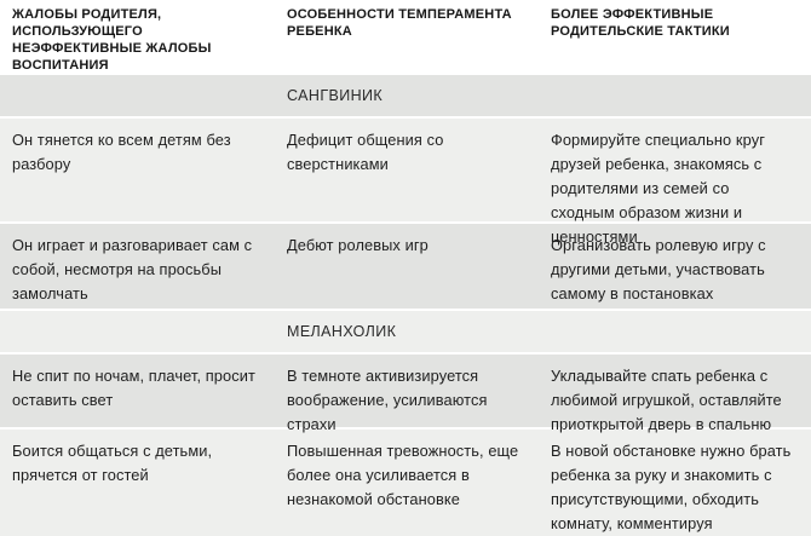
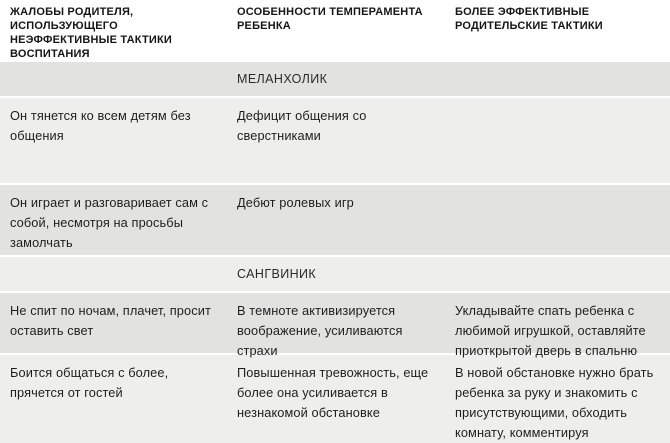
- ЖАЛОБЫ РОДИТЕЛЯ, ИСПОЛЬЗУЮЩЕГО НЕЭФФЕКТИВНЫЕ ЖАЛОБЫ ВОСПИТАНИЯ
+ ЖАЛОБЫ РОДИТЕЛЯ, ИСПОЛЬЗУЮЩЕГО НЕЭФФЕКТИВНЫЕ ТАКТИКИ ВОСПИТАНИЯ
  ОСОБЕННОСТИ ТЕМПЕРАМЕНТА РЕБЕНКА
  БОЛЕЕ ЭФФЕКТИВНЫЕ РОДИТЕЛЬСКИЕ ТАКТИКИ
- САНГВИНИК
+ МЕЛАНХОЛИК
- Он тянется ко всем детям без разбору
+ Он тянется ко всем детям без общения
  Дефицит общения со сверстниками
- Формируйте специально круг друзей ребенка, знакомясь с родителями из семей со сходным образом жизни и ценностями
  Он играет и разговаривает сам с собой, несмотря на просьбы замолчать
  Дебют ролевых игр
- Организовать ролевую игру с другими детьми, участвовать самому в постановках
- МЕЛАНХОЛИК
+ САНГВИНИК
  Не спит по ночам, плачет, просит оставить свет
  В темноте активизируется воображение, усиливаются страхи
  Укладывайте спать ребенка с любимой игрушкой, оставляйте приоткрытой дверь в спальню
- Боится общаться с детьми, прячется от гостей
+ Боится общаться с более, прячется от гостей
  Повышенная тревожность, еще более она усиливается в незнакомой обстановке
  В новой обстановке нужно брать ребенка за руку и знакомить с присутствующими, обходить комнату, комментируя
